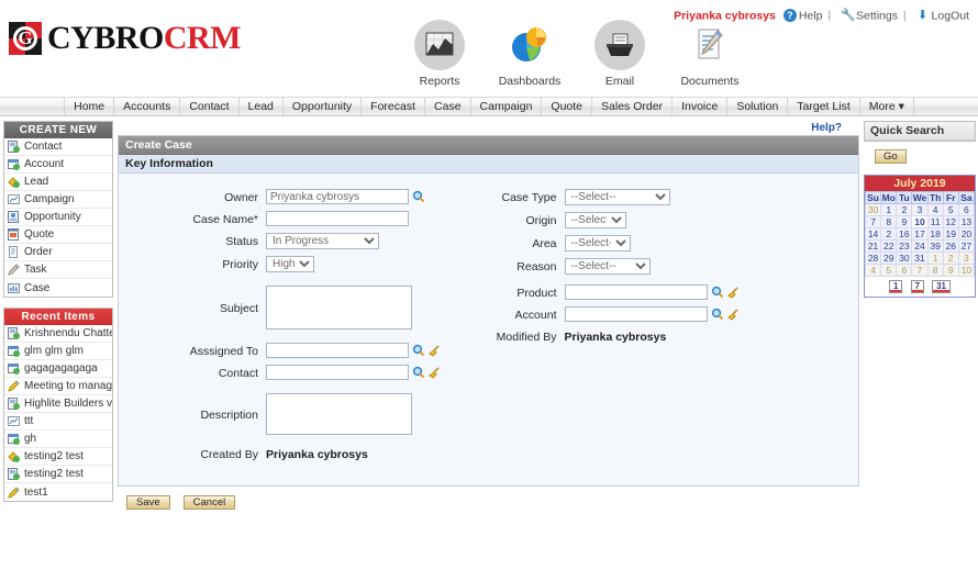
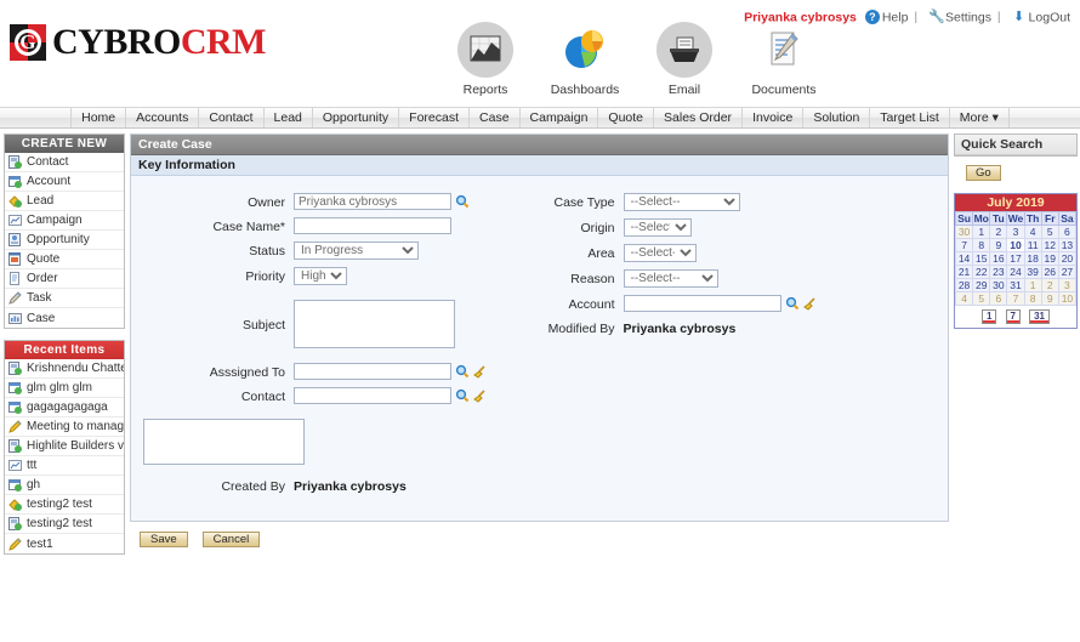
  G
  CYBROCRM
  Priyanka cybrosys ? Help | 🔧Settings | ⬇ LogOut
  Reports
  Dashboards
  Email
  Documents
  Home
  Accounts
  Contact
  Lead
  Opportunity
  Forecast
  Case
  Campaign
  Quote
  Sales Order
  Invoice
  Solution
  Target List
  More ▾
  CREATE NEW
  Contact
  Account
  Lead
  Campaign
  Opportunity
  Quote
  Order
  Task
  Case
  Recent Items
  Krishnendu Chatt
  glm glm glm
  gagagagagaga
  Meeting to manag
  Highlite Builders v
  ttt
  gh
  testing2 test
  testing2 test
  test1
- Help?
  Create Case
  Key Information
  Owner
  Priyanka cybrosys
  Case Name*
  Status
  In Progress
  Priority
  High
  Subject
  Asssigned To
  Contact
- Description
  Created By
  Priyanka cybrosys
  Case Type
  --Select--
  Origin
  --Selec
  Area
  --Select
  Reason
  --Select--
- Product
  Account
  Modified By
  Priyanka cybrosys
  Save
  Cancel
  Quick Search
  Go
  July 2019
  Su	Mo	Tu	We	Th	Fr	Sa
  30	1	2	3	4	5	6
  7	8	9	10	11	12	13
- 14	2	16	17	18	19	20
+ 14	15	16	17	18	19	20
  21	22	23	24	39	26	27
  28	29	30	31	1	2	3
  4	5	6	7	8	9	10
  1 7 31
